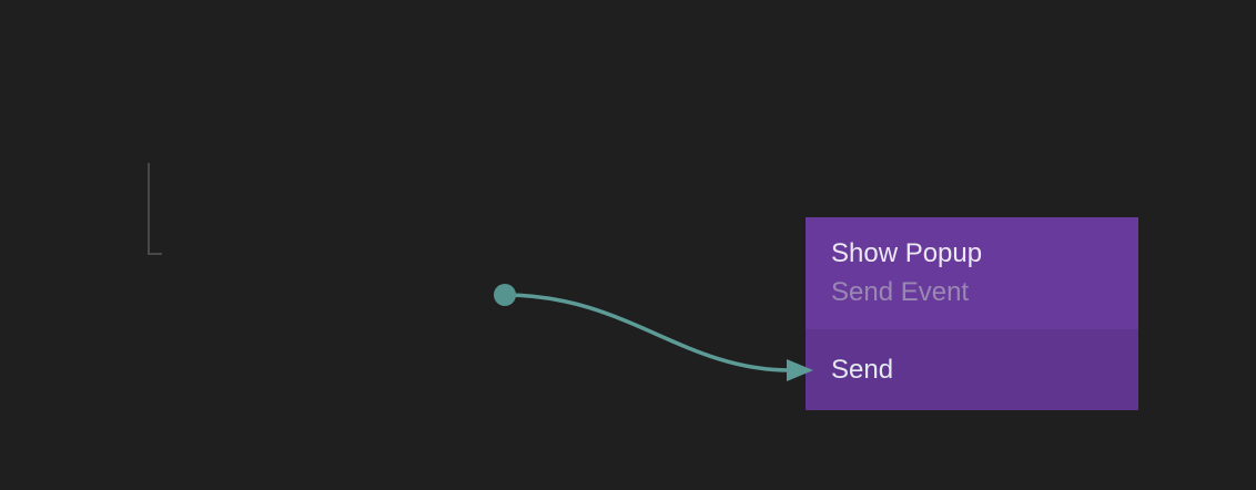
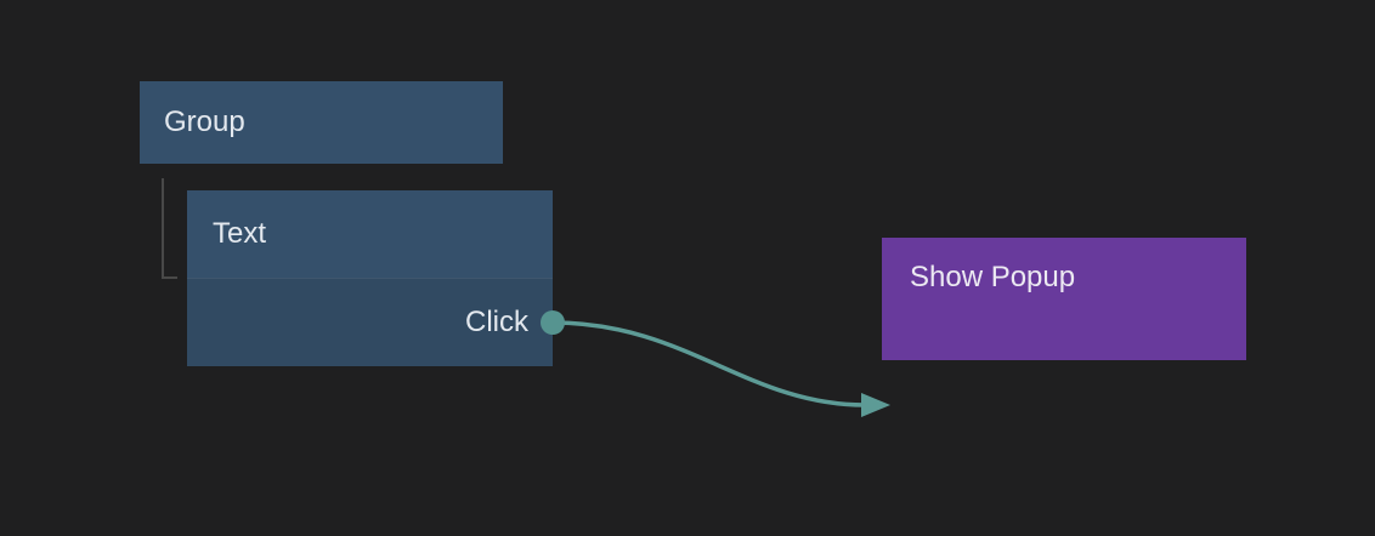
+ Group
+ Text
+ Click
  Show Popup
- Send Event
- Send
